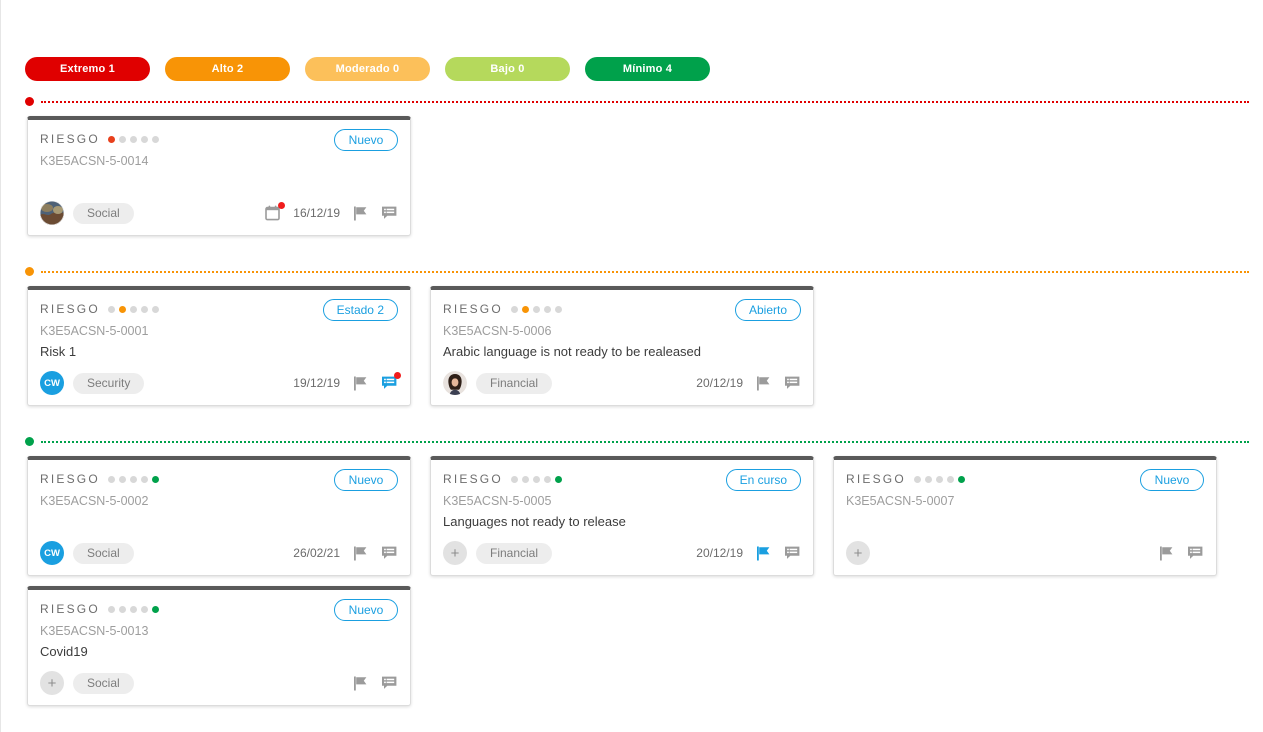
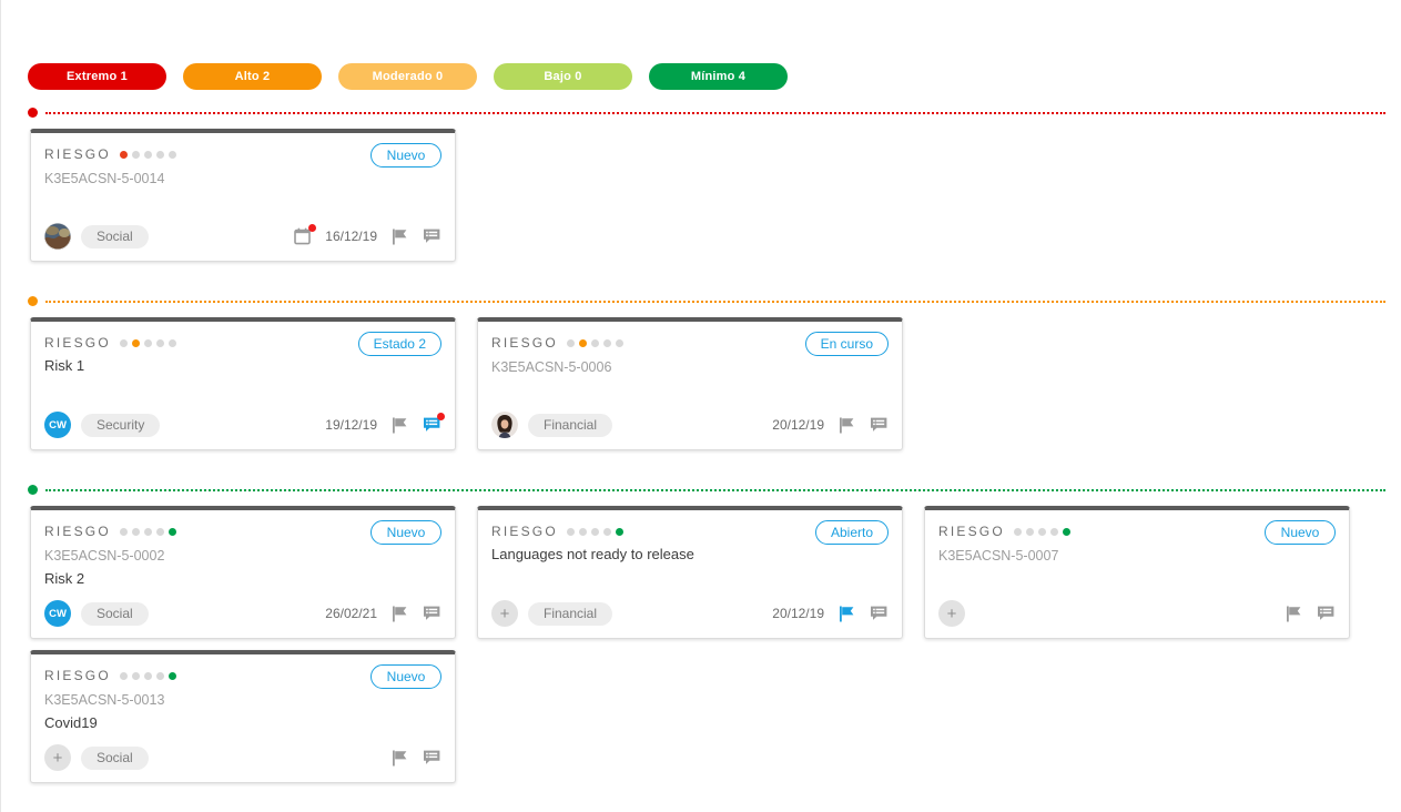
  Extremo 1
  Alto 2
  Moderado 0
  Bajo 0
  Mínimo 4
  RIESGO
  Nuevo
  K3E5ACSN-5-0014
  Social
  16/12/19
  RIESGO
  Estado 2
- K3E5ACSN-5-0001
  Risk 1
  CW
  Security
  19/12/19
  RIESGO
- Abierto
+ En curso
  K3E5ACSN-5-0006
- Arabic language is not ready to be realeased
  Financial
  20/12/19
  RIESGO
  Nuevo
  K3E5ACSN-5-0002
+ Risk 2
  CW
  Social
  26/02/21
  RIESGO
- En curso
+ Abierto
- K3E5ACSN-5-0005
  Languages not ready to release
  +
  Financial
  20/12/19
  RIESGO
  Nuevo
  K3E5ACSN-5-0007
  +
  RIESGO
  Nuevo
  K3E5ACSN-5-0013
  Covid19
  +
  Social
